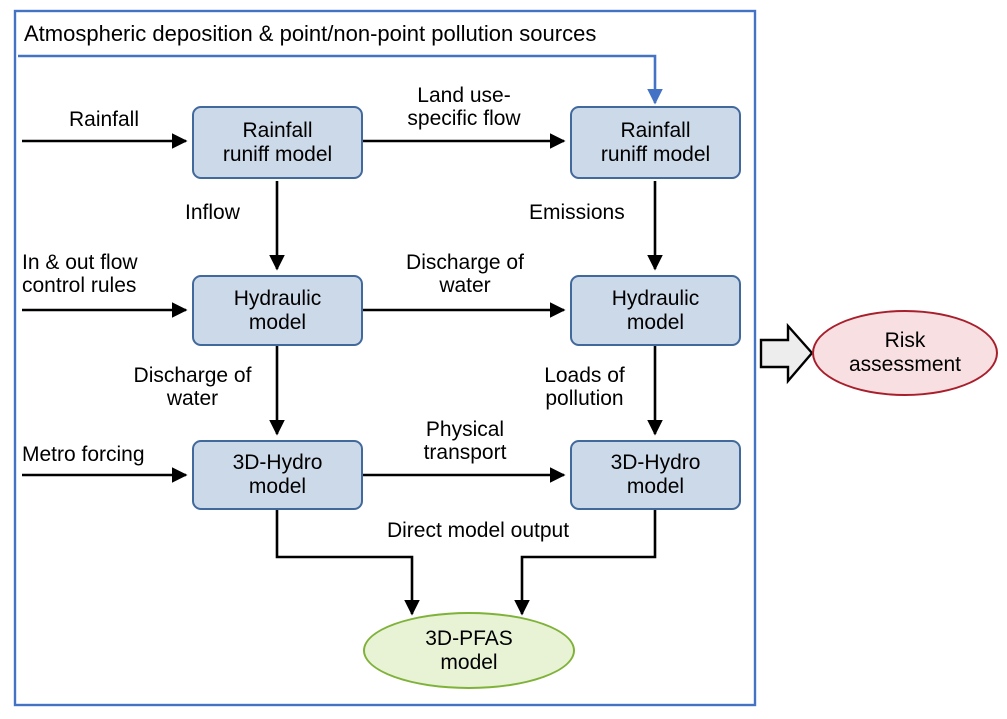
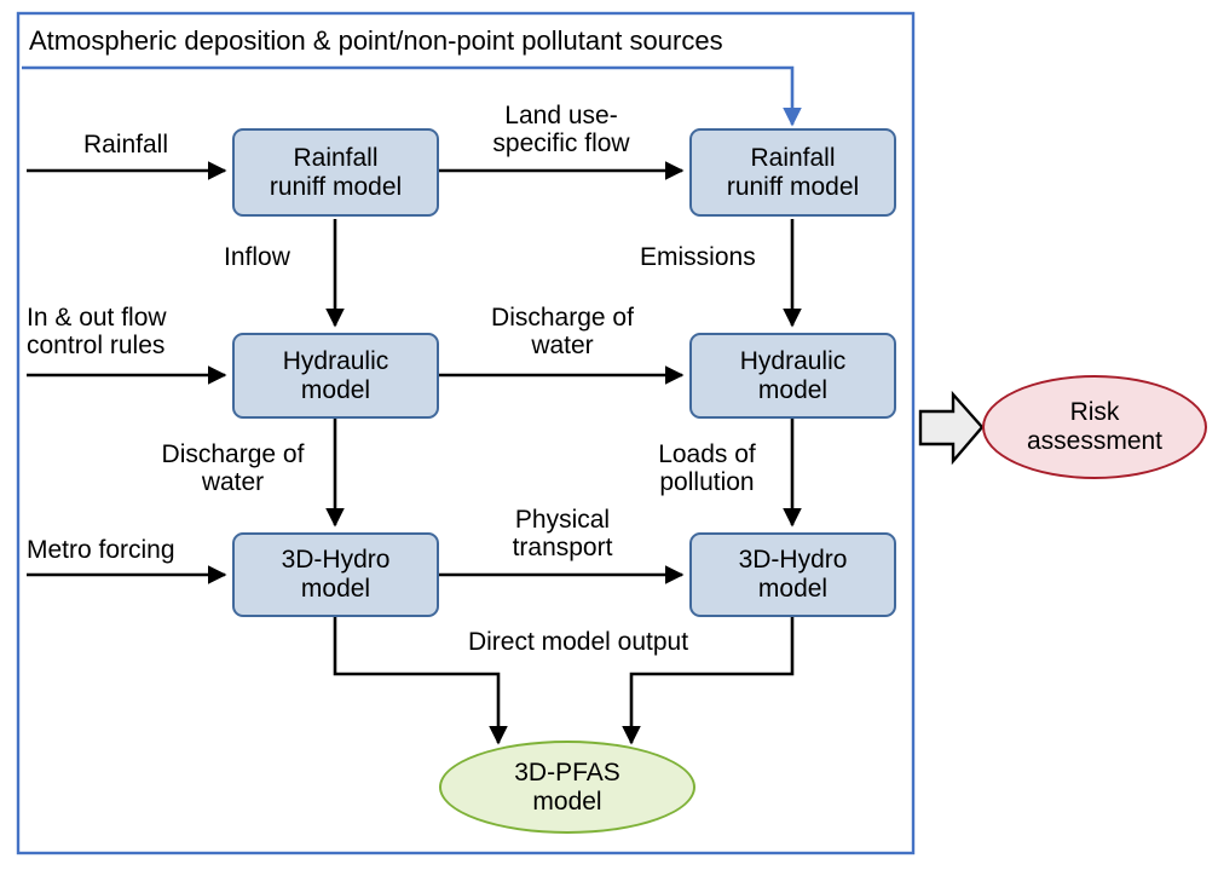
- Atmospheric deposition & point/non-point pollution sources
+ Atmospheric deposition & point/non-point pollutant sources
  Rainfall
  runiff model
  Rainfall
  runiff model
  Hydraulic
  model
  Hydraulic
  model
  3D-Hydro
  model
  3D-Hydro
  model
  3D-PFAS
  model
  Risk
  assessment
  Rainfall
  Land use-
  specific flow
  Inflow
  Emissions
  In & out flow
  control rules
  Discharge of
  water
  Discharge of
  water
  Loads of
  pollution
  Metro forcing
  Physical
  transport
  Direct model output
